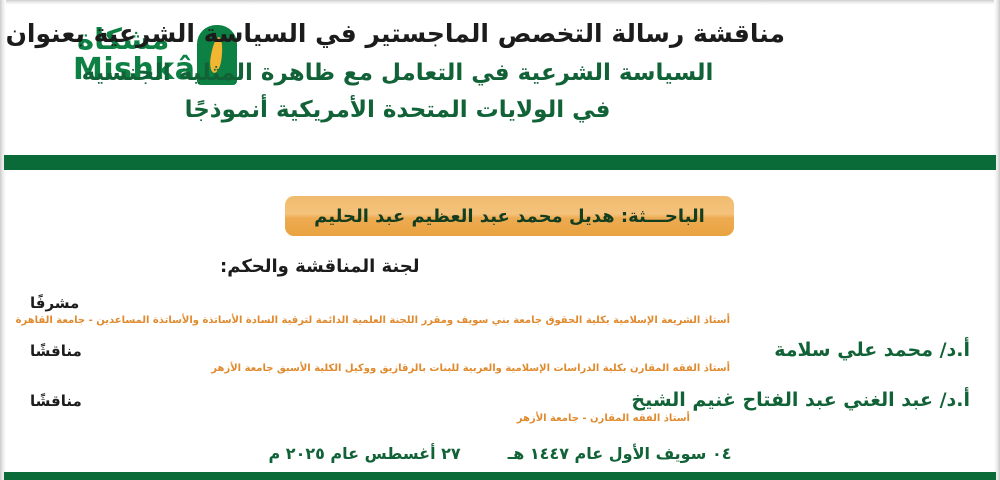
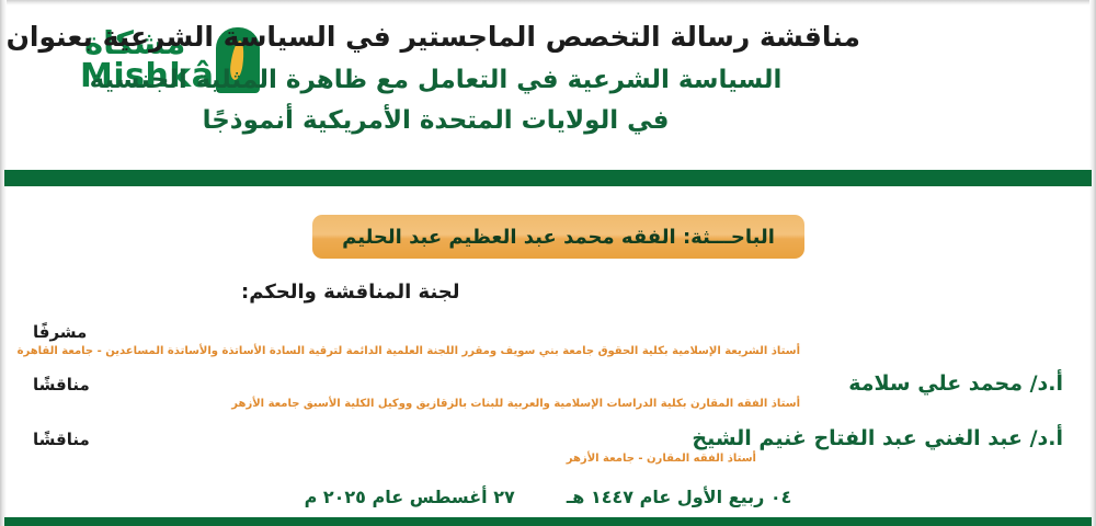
  مشكاة
  Mishkâ
  مناقشة رسالة التخصص الماجستير في السياسة الشرعية بعنوان
  السياسة الشرعية في التعامل مع ظاهرة المثلية الجنسية
  في الولايات المتحدة الأمريكية أنموذجًا
- الباحـــثة: هديل محمد عبد العظيم عبد الحليم
+ الباحـــثة: الفقه محمد عبد العظيم عبد الحليم
  لجنة المناقشة والحكم:
  أستاذ الشريعة الإسلامية بكلية الحقوق جامعة بني سويف ومقرر اللجنة العلمية الدائمة لترقية السادة الأساتذة والأساتذة المساعدين - جامعة القاهرة
  مشرفًا
  أ.د/ محمد علي سلامة
  أستاذ الفقه المقارن بكلية الدراسات الإسلامية والعربية للبنات بالزقازيق ووكيل الكلية الأسبق جامعة الأزهر
  مناقشًا
  أ.د/ عبد الغني عبد الفتاح غنيم الشيخ
  أستاذ الفقه المقارن - جامعة الأزهر
  مناقشًا
- ٠٤ سويف الأول عام ١٤٤٧ هـ ٢٧ أغسطس عام ٢٠٢٥ م
+ ٠٤ ربيع الأول عام ١٤٤٧ هـ ٢٧ أغسطس عام ٢٠٢٥ م
